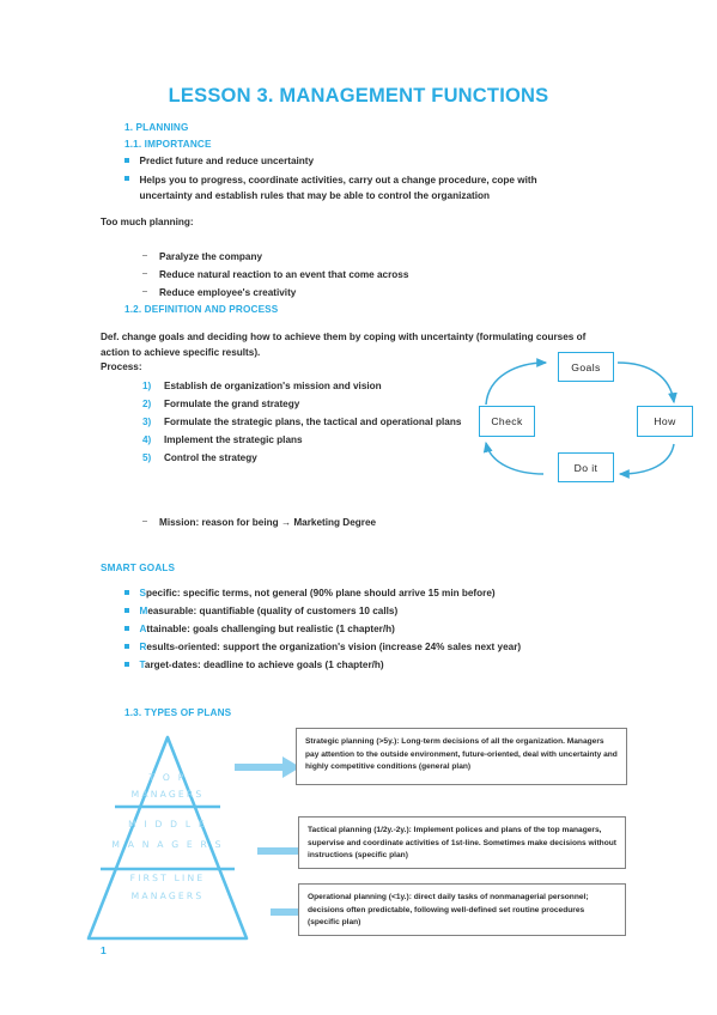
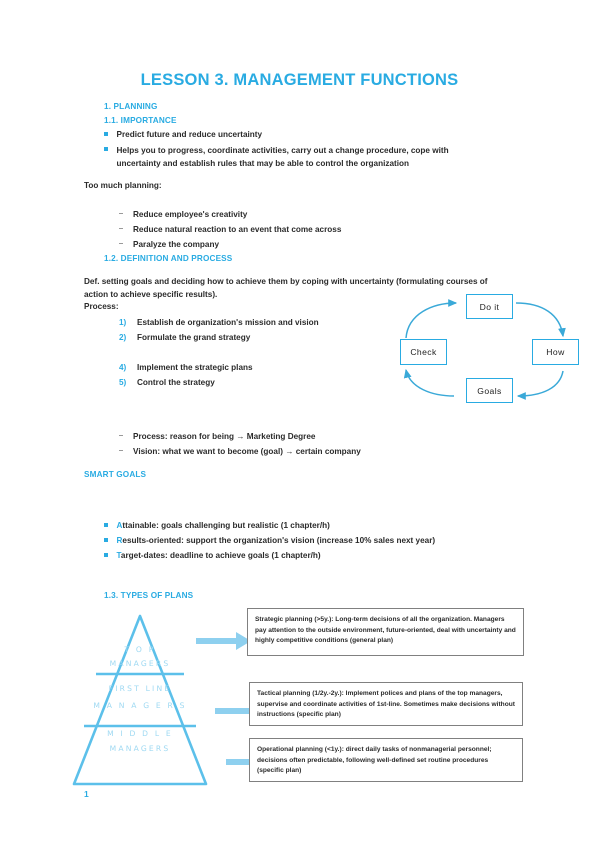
  LESSON 3. MANAGEMENT FUNCTIONS
  1. PLANNING
  1.1. IMPORTANCE
  Predict future and reduce uncertainty
  Helps you to progress, coordinate activities, carry out a change procedure, cope with uncertainty and establish rules that may be able to control the organization
  Too much planning:
- Paralyze the company
+ Reduce employee's creativity
  Reduce natural reaction to an event that come across
- Reduce employee's creativity
+ Paralyze the company
  1.2. DEFINITION AND PROCESS
- Def. change goals and deciding how to achieve them by coping with uncertainty (formulating courses of action to achieve specific results).
+ Def. setting goals and deciding how to achieve them by coping with uncertainty (formulating courses of action to achieve specific results).
  Process:
  1) Establish de organization's mission and vision
  2) Formulate the grand strategy
- 3) Formulate the strategic plans, the tactical and operational plans
  4) Implement the strategic plans
  5) Control the strategy
- Goals
+ Do it
  How
- Do it
+ Goals
  Check
- Mission: reason for being → Marketing Degree
+ Process: reason for being → Marketing Degree
+ Vision: what we want to become (goal) → certain company
  SMART GOALS
- Specific: specific terms, not general (90% plane should arrive 15 min before)
- Measurable: quantifiable (quality of customers 10 calls)
  Attainable: goals challenging but realistic (1 chapter/h)
- Results-oriented: support the organization's vision (increase 24% sales next year)
+ Results-oriented: support the organization's vision (increase 10% sales next year)
  Target-dates: deadline to achieve goals (1 chapter/h)
  1.3. TYPES OF PLANS
  T O P
  MANAGERS
- M I D D L E
+ FIRST LINE
  M A N A G E R S
- FIRST LINE
+ M I D D L E
  MANAGERS
  1
